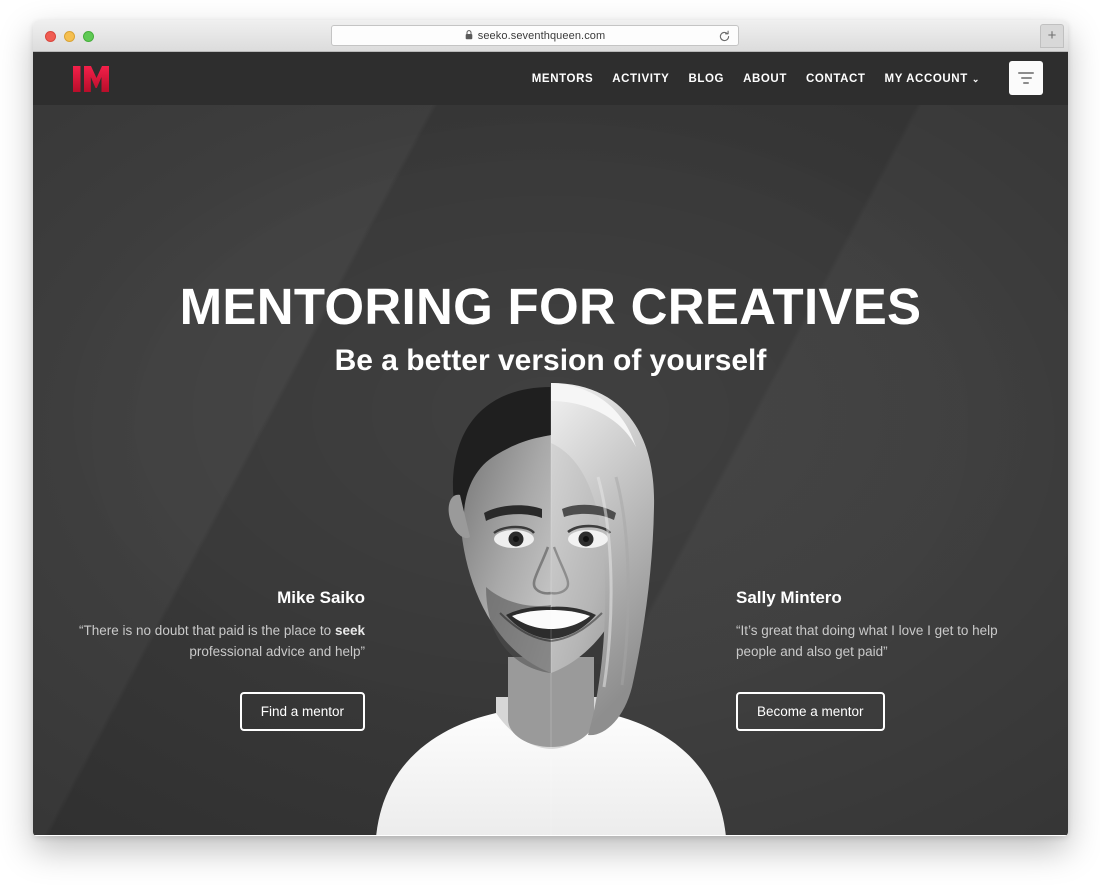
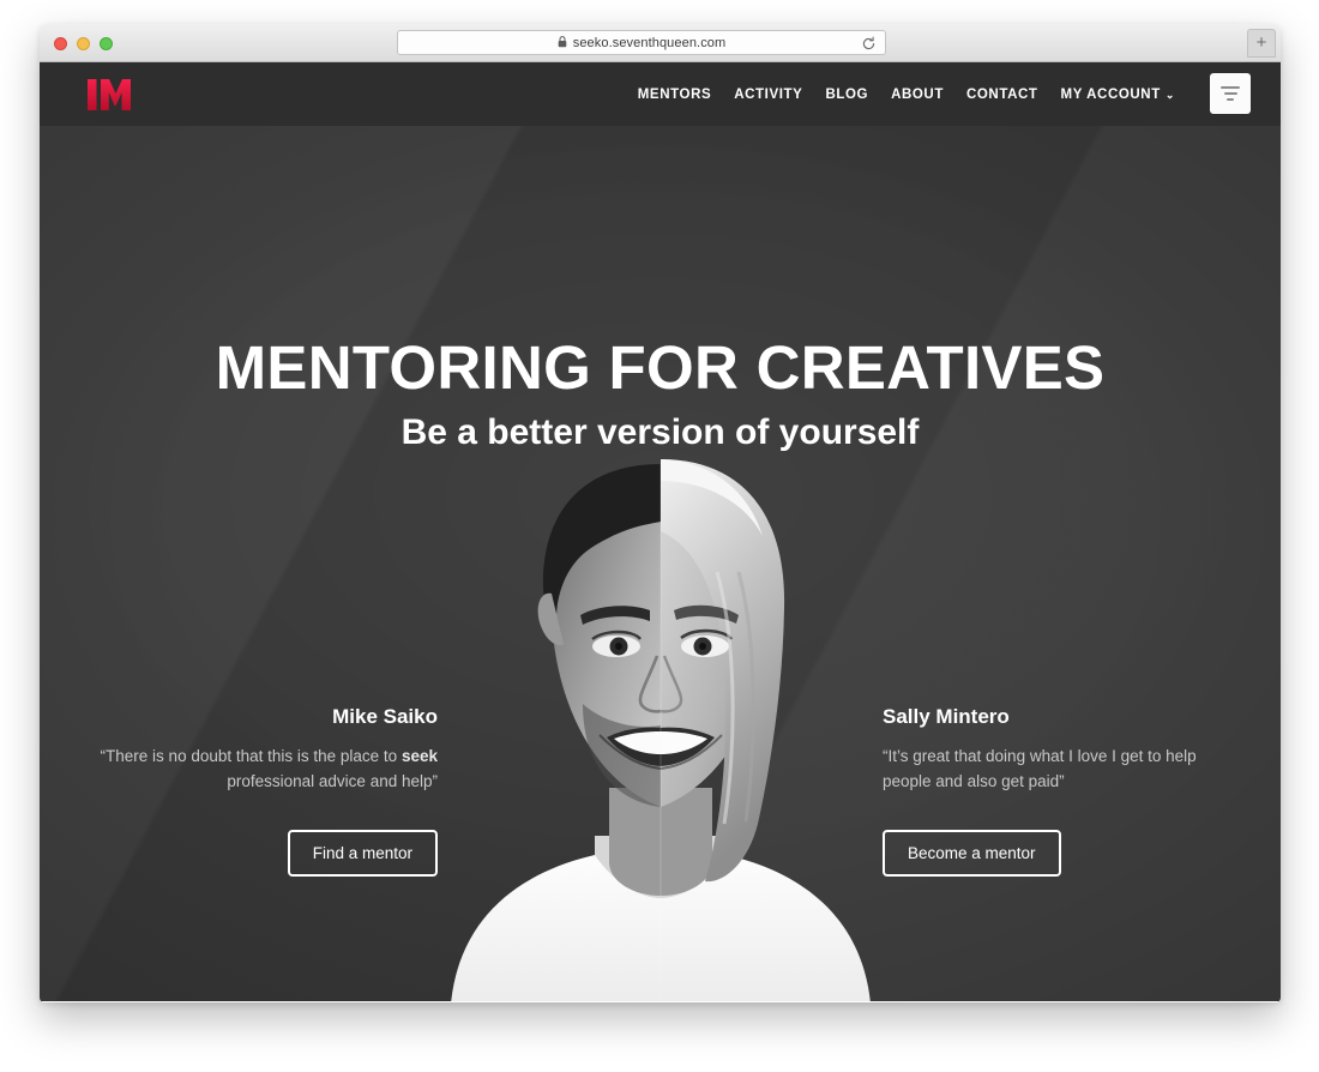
  seeko.seventhqueen.com
  +
  MENTORS
  ACTIVITY
  BLOG
  ABOUT
  CONTACT
  MY ACCOUNT
  ⌄
  MENTORING FOR CREATIVES
  Be a better version of yourself
  Mike Saiko
- “There is no doubt that paid is the place to seek professional advice and help”
+ “There is no doubt that this is the place to seek professional advice and help”
  Find a mentor
  Sally Mintero
  “It’s great that doing what I love I get to help people and also get paid”
  Become a mentor
